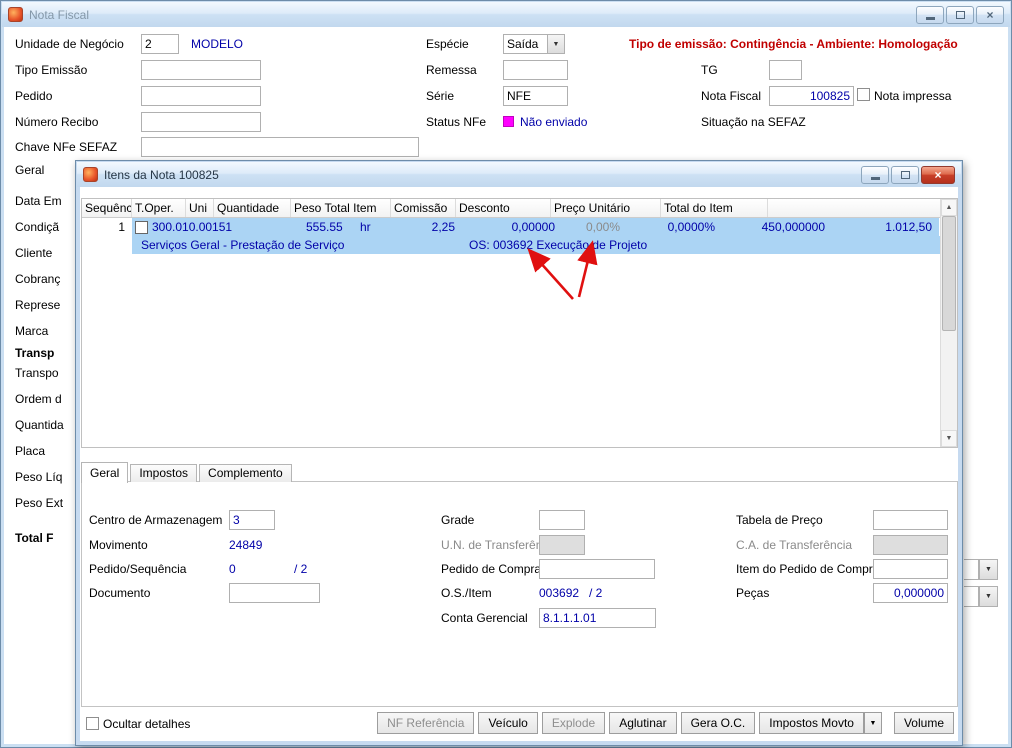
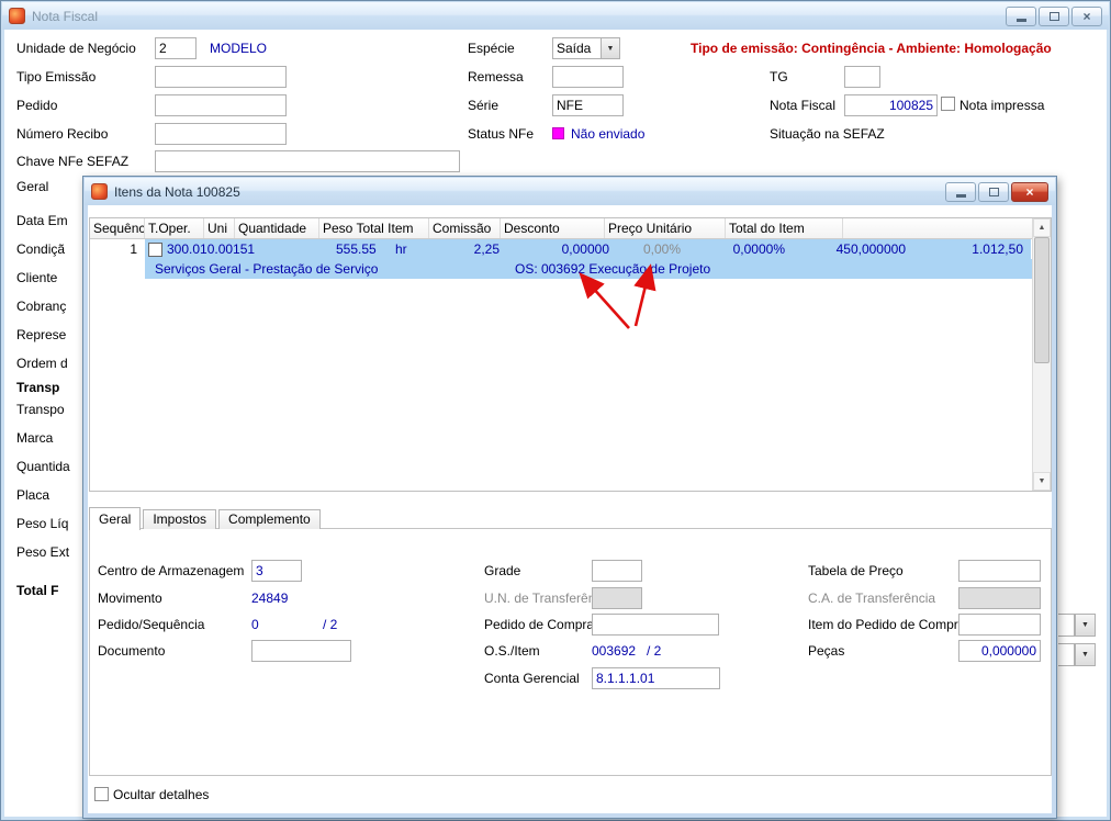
  Nota Fiscal
  ×
  Unidade de Negócio
  2
  MODELO
  Espécie
  Saída
  Tipo de emissão: Contingência - Ambiente: Homologação
  Tipo Emissão
  Remessa
  TG
  Pedido
  Série
  NFE
  Nota Fiscal
  100825
  Nota impressa
  Número Recibo
  Status NFe
  Não enviado
  Situação na SEFAZ
  Chave NFe SEFAZ
  Geral
  Data Em
  Condiçã
  Cliente
  Cobranç
  Represe
- Marca
+ Ordem d
  Transp
  Transpo
- Ordem d
+ Marca
  Quantida
  Placa
  Peso Líq
  Peso Ext
  Total F
  Itens da Nota 100825
  ×
  Sequênc
  T.Oper.
  Uni
  Quantidade
  Peso Total Item
  Comissão
  Desconto
  Preço Unitário
  Total do Item
  1
  300.010.00151
  555.55
  hr
  2,25
  0,00000
  0,00%
  0,0000%
  450,000000
  1.012,50
  Serviços Geral - Prestação de Serviço
  OS: 003692 Execução de Projeto
  Geral
  Impostos
  Complemento
  Centro de Armazenagem
  3
  Grade
  Tabela de Preço
  Movimento
  24849
  U.N. de Transferê
  C.A. de Transferência
  Pedido/Sequência
  0
  / 2
  Pedido de Compra
  Item do Pedido de Compr
  Documento
  O.S./Item
  003692
  / 2
  Peças
  0,000000
  Conta Gerencial
  8.1.1.1.01
  Ocultar detalhes
- NF Referência
- Veículo
- Explode
- Aglutinar
- Gera O.C.
- Impostos Movto
- Volume
